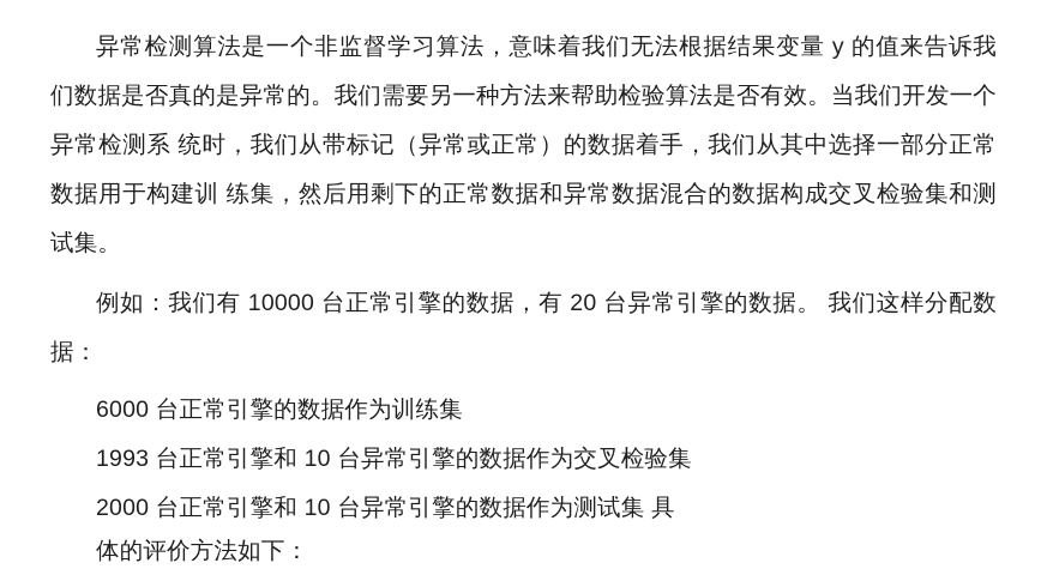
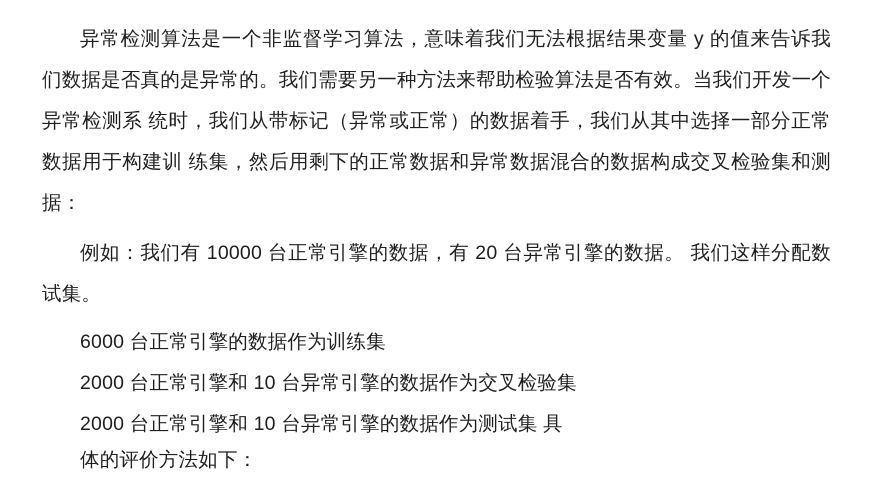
  异常检测算法是一个非监督学习算法，意味着我们无法根据结果变量 y 的值来告诉我
  们数据是否真的是异常的。我们需要另一种方法来帮助检验算法是否有效。当我们开发一个
  异常检测系 统时，我们从带标记（异常或正常）的数据着手，我们从其中选择一部分正常
  数据用于构建训 练集，然后用剩下的正常数据和异常数据混合的数据构成交叉检验集和测
- 试集。
+ 据：
  例如：我们有 10000 台正常引擎的数据，有 20 台异常引擎的数据。 我们这样分配数
- 据：
+ 试集。
  6000 台正常引擎的数据作为训练集
- 1993 台正常引擎和 10 台异常引擎的数据作为交叉检验集
+ 2000 台正常引擎和 10 台异常引擎的数据作为交叉检验集
  2000 台正常引擎和 10 台异常引擎的数据作为测试集 具
  体的评价方法如下：
